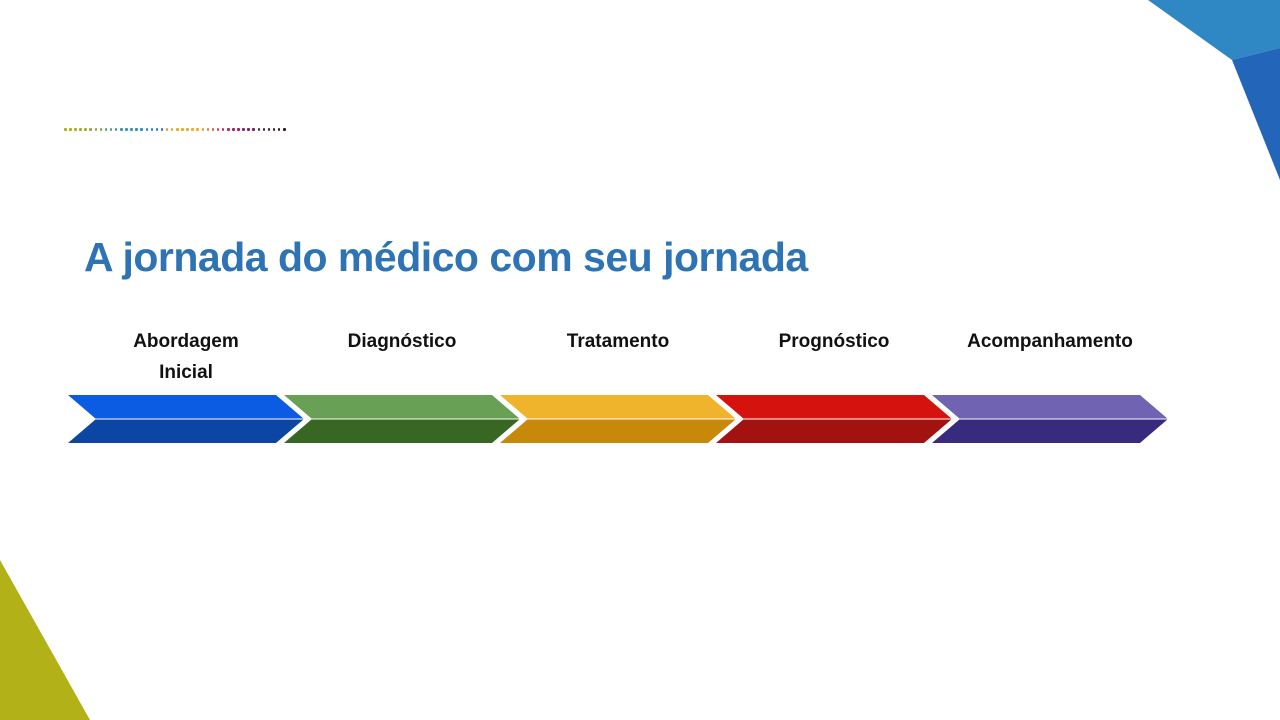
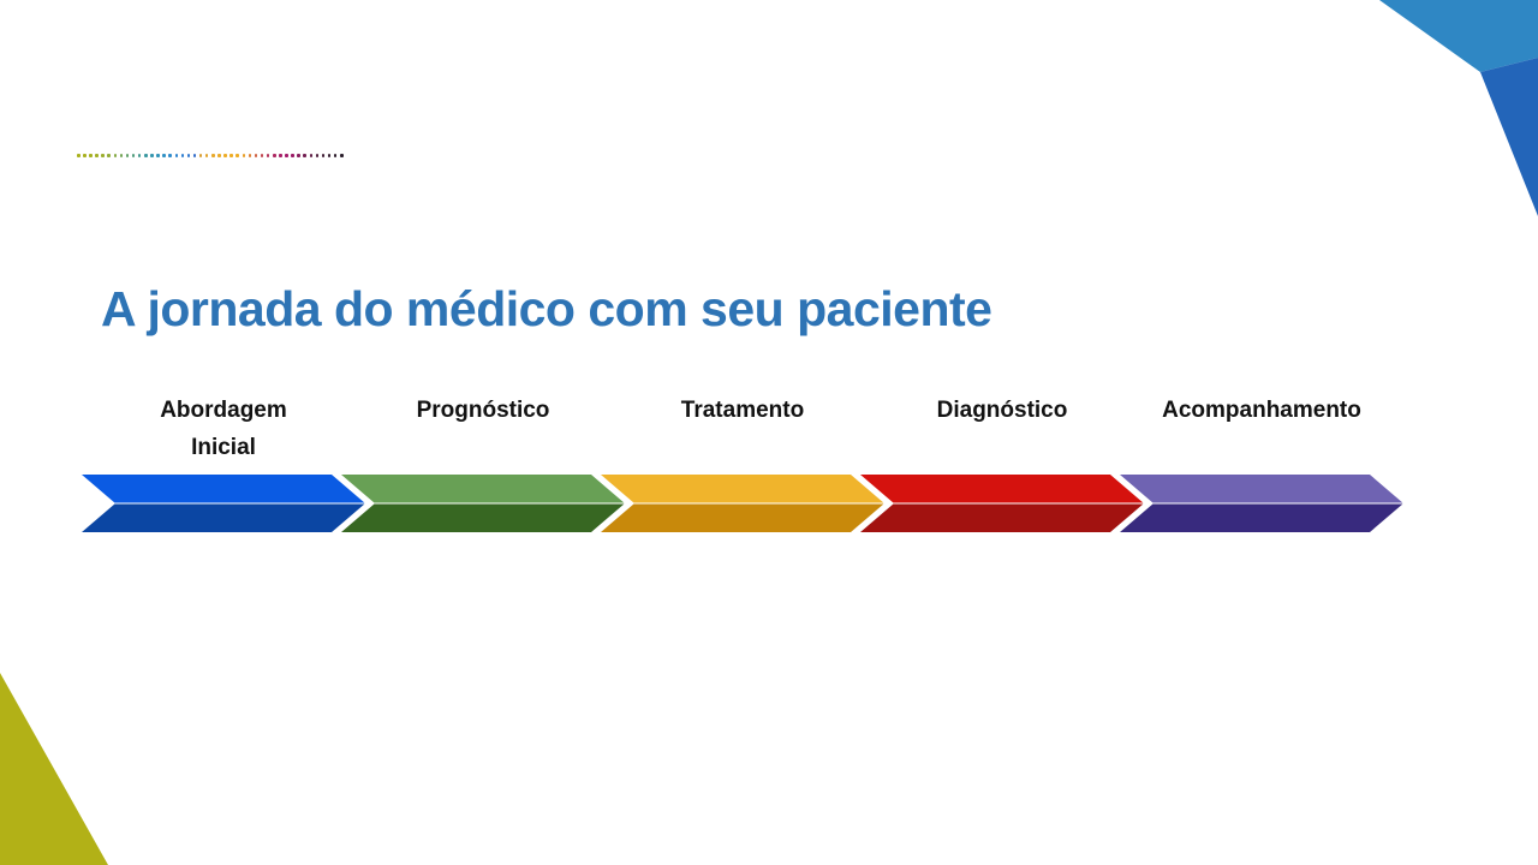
- A jornada do médico com seu jornada
+ A jornada do médico com seu paciente
  Abordagem
  Inicial
- Diagnóstico
+ Prognóstico
  Tratamento
- Prognóstico
+ Diagnóstico
  Acompanhamento
